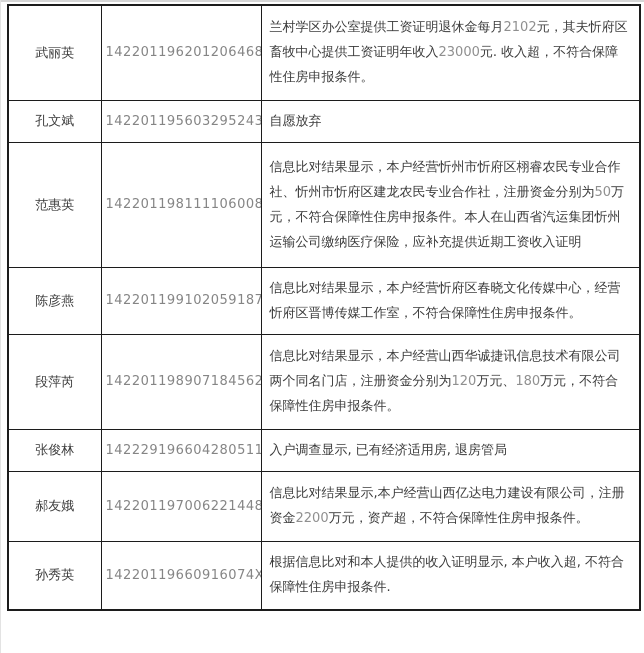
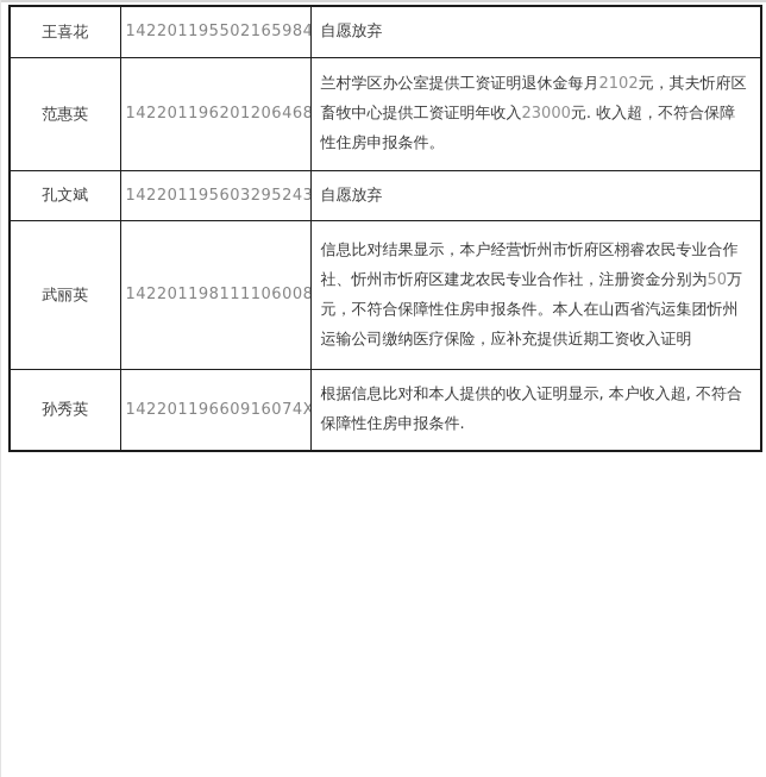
+ 王喜花	142201195502165984	自愿放弃
- 武丽英	142201196201206468	兰村学区办公室提供工资证明退休金每月2102元，其夫忻府区畜牧中心提供工资证明年收入23000元. 收入超，不符合保障性住房申报条件。
+ 范惠英	142201196201206468	兰村学区办公室提供工资证明退休金每月2102元，其夫忻府区畜牧中心提供工资证明年收入23000元. 收入超，不符合保障性住房申报条件。
  孔文斌	142201195603295243	自愿放弃
- 范惠英	142201198111106008	信息比对结果显示，本户经营忻州市忻府区栩睿农民专业合作社、忻州市忻府区建龙农民专业合作社，注册资金分别为50万元，不符合保障性住房申报条件。本人在山西省汽运集团忻州运输公司缴纳医疗保险，应补充提供近期工资收入证明
+ 武丽英	142201198111106008	信息比对结果显示，本户经营忻州市忻府区栩睿农民专业合作社、忻州市忻府区建龙农民专业合作社，注册资金分别为50万元，不符合保障性住房申报条件。本人在山西省汽运集团忻州运输公司缴纳医疗保险，应补充提供近期工资收入证明
- 陈彦燕	142201199102059187	信息比对结果显示，本户经营忻府区春晓文化传媒中心，经营忻府区晋博传媒工作室，不符合保障性住房申报条件。
- 段萍芮	142201198907184562	信息比对结果显示，本户经营山西华诚捷讯信息技术有限公司两个同名门店，注册资金分别为120万元、180万元，不符合保障性住房申报条件。
- 张俊林	142229196604280511	入户调查显示, 已有经济适用房, 退房管局
- 郝友娥	142201197006221448	信息比对结果显示,本户经营山西亿达电力建设有限公司，注册资金2200万元，资产超，不符合保障性住房申报条件。
  孙秀英	14220119660916074X	根据信息比对和本人提供的收入证明显示, 本户收入超, 不符合保障性住房申报条件.
